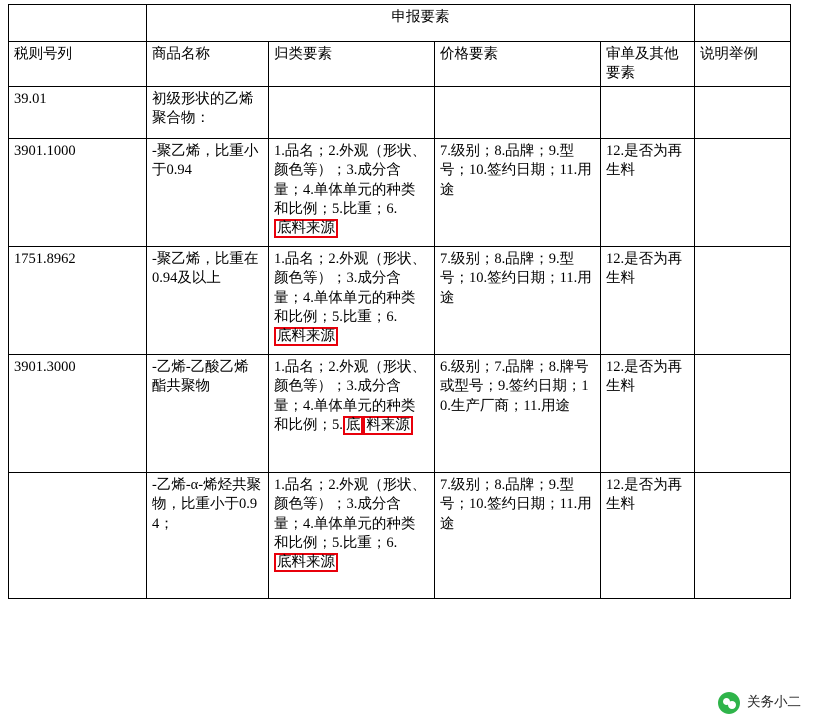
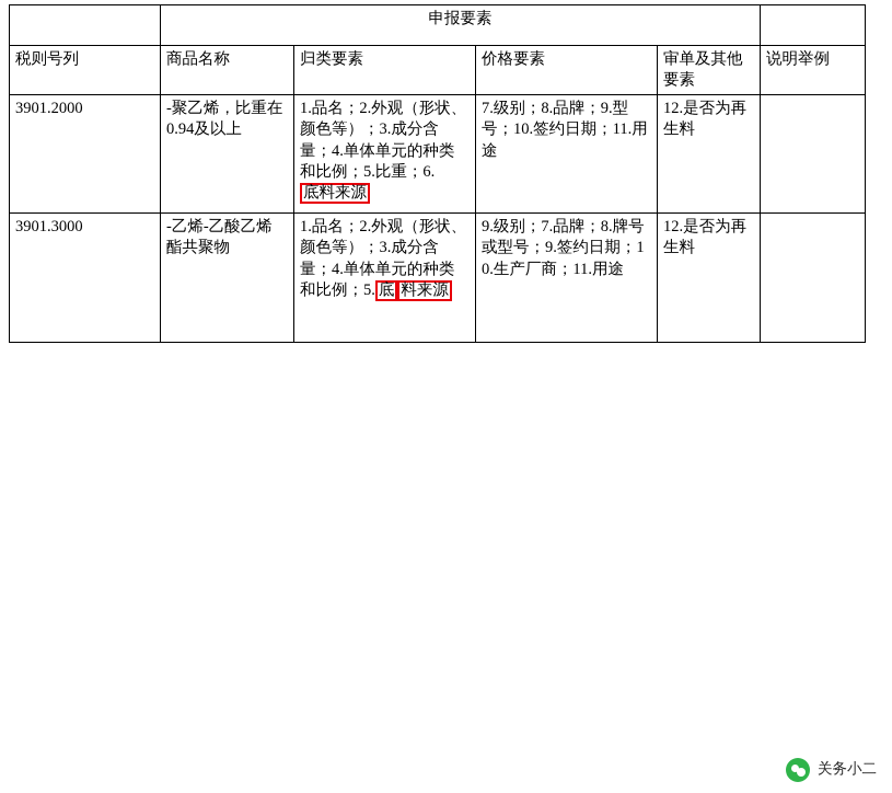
  	申报要素
  税则号列	商品名称	归类要素	价格要素	审单及其他要素	说明举例
- 39.01	初级形状的乙烯聚合物：
- 3901.1000	-聚乙烯，比重小于0.94	1.品名；2.外观（形状、颜色等）；3.成分含量；4.单体单元的种类和比例；5.比重；6.底料来源	7.级别；8.品牌；9.型号；10.签约日期；11.用途	12.是否为再生料
- 1751.8962	-聚乙烯，比重在0.94及以上	1.品名；2.外观（形状、颜色等）；3.成分含量；4.单体单元的种类和比例；5.比重；6.底料来源	7.级别；8.品牌；9.型号；10.签约日期；11.用途	12.是否为再生料
+ 3901.2000	-聚乙烯，比重在0.94及以上	1.品名；2.外观（形状、颜色等）；3.成分含量；4.单体单元的种类和比例；5.比重；6.底料来源	7.级别；8.品牌；9.型号；10.签约日期；11.用途	12.是否为再生料
- 3901.3000	-乙烯-乙酸乙烯酯共聚物	1.品名；2.外观（形状、颜色等）；3.成分含量；4.单体单元的种类和比例；5. 底 料来源	6.级别；7.品牌；8.牌号或型号；9.签约日期；10.生产厂商；11.用途	12.是否为再生料
+ 3901.3000	-乙烯-乙酸乙烯酯共聚物	1.品名；2.外观（形状、颜色等）；3.成分含量；4.单体单元的种类和比例；5. 底 料来源	9.级别；7.品牌；8.牌号或型号；9.签约日期；10.生产厂商；11.用途	12.是否为再生料
- 	-乙烯-α-烯烃共聚物，比重小于0.94；	1.品名；2.外观（形状、颜色等）；3.成分含量；4.单体单元的种类和比例；5.比重；6.底料来源	7.级别；8.品牌；9.型号；10.签约日期；11.用途	12.是否为再生料
  关务小二
